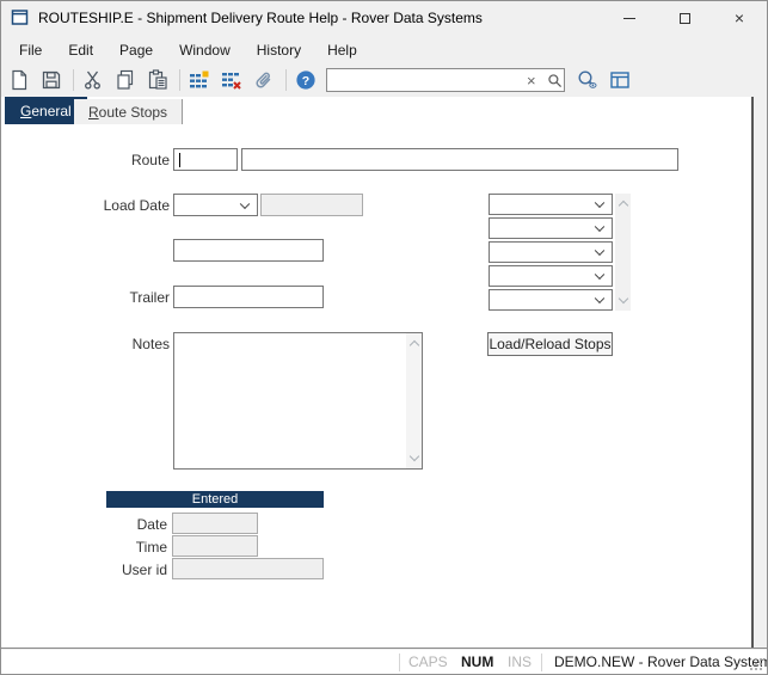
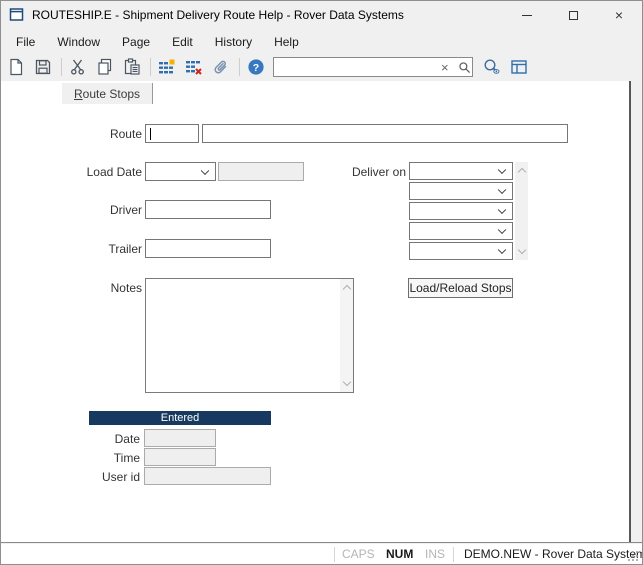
  ROUTESHIP.E - Shipment Delivery Route Help - Rover Data Systems
  ×
  File
- Edit
+ Window
  Page
- Window
+ Edit
  History
  Help
  ?
  ×
- General
  Route Stops
  Route
  Load Date
+ Deliver on
+ Driver
  Trailer
  Notes
  Load/Reload Stops
  Entered
  Date
  Time
  User id
  CAPS
  NUM
  INS
  DEMO.NEW - Rover Data System
